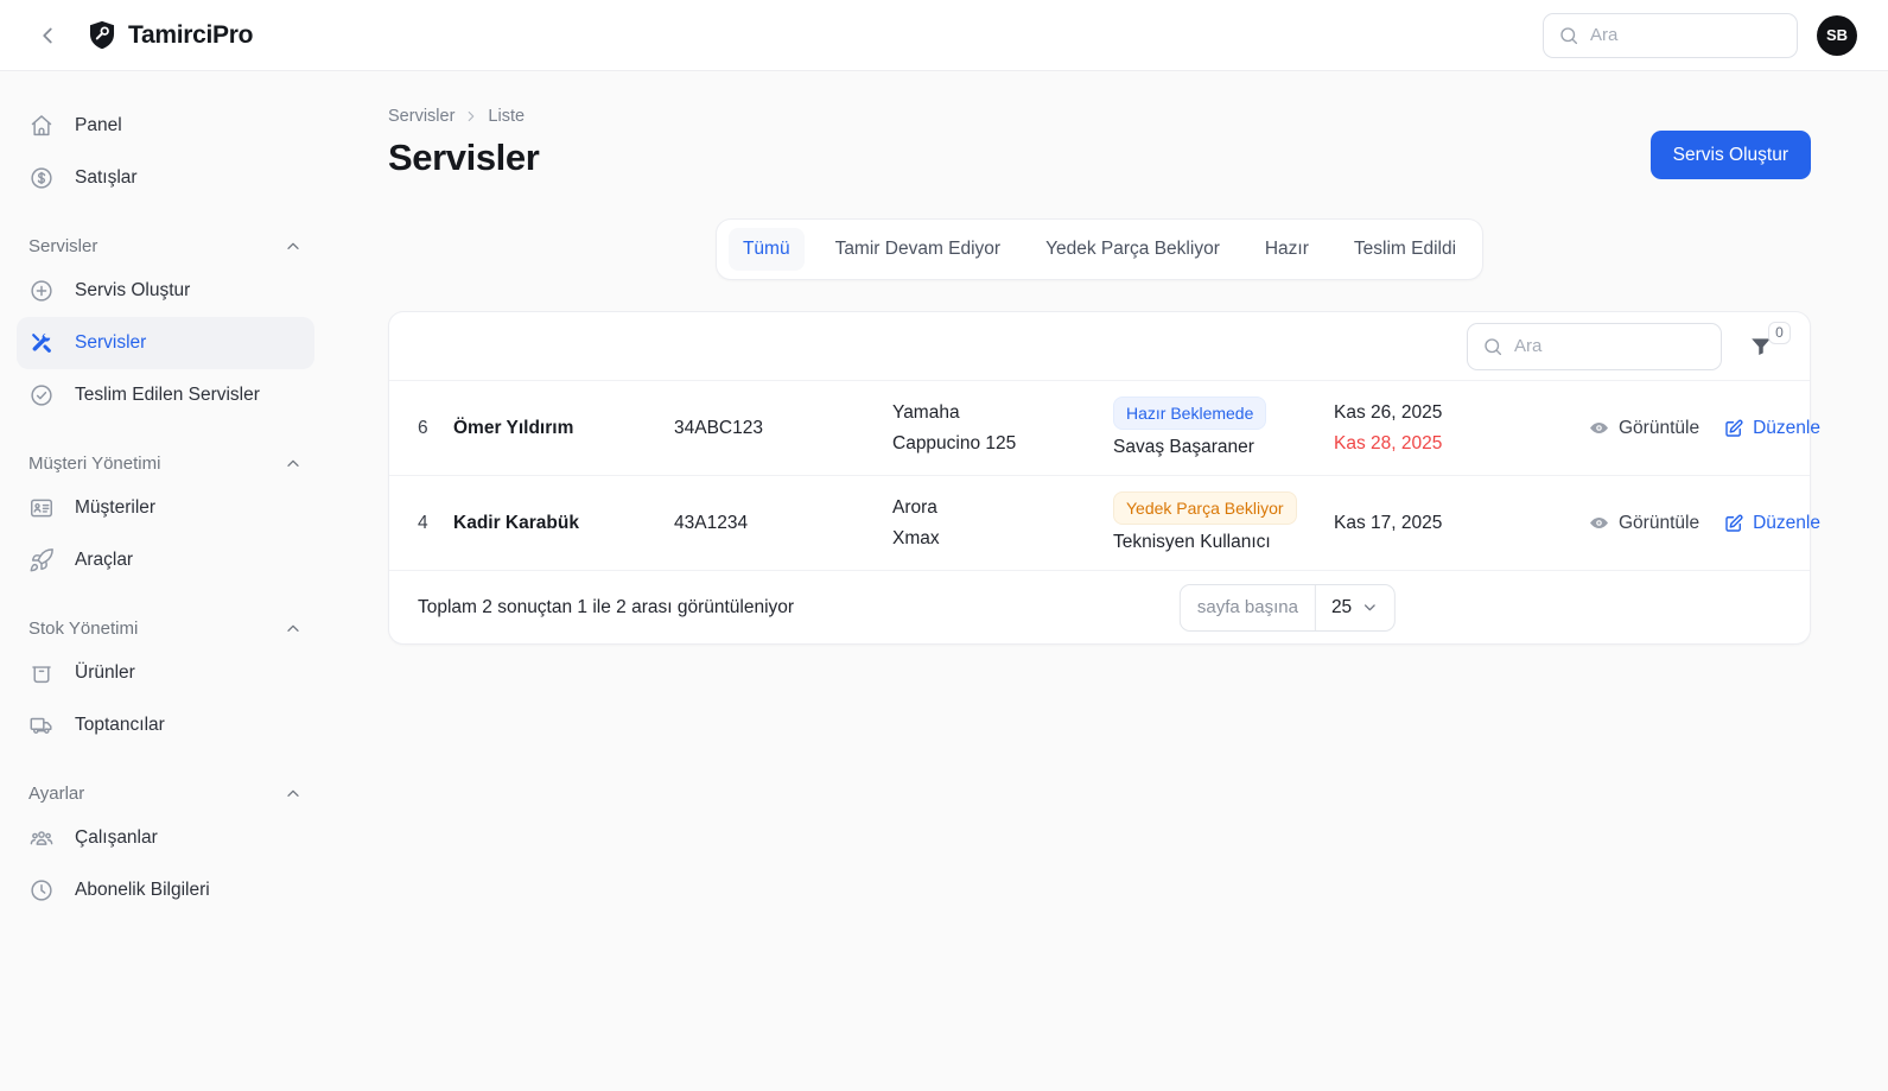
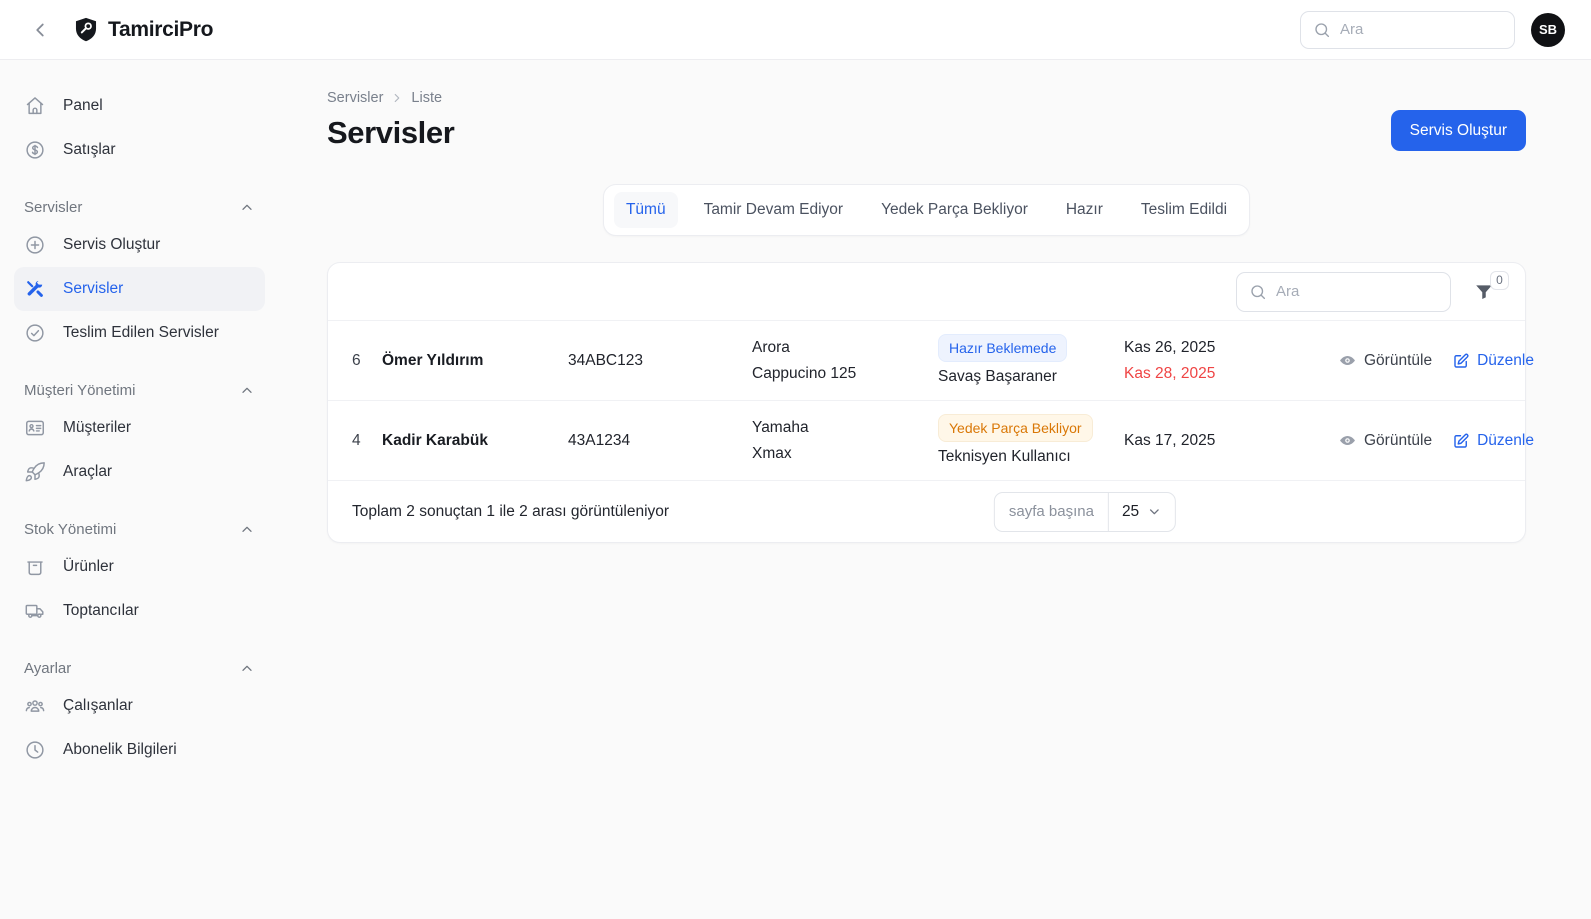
  TamirciPro
  Ara
  SB
  Panel
  Satışlar
  Servisler
  Servis Oluştur
  Servisler
  Teslim Edilen Servisler
  Müşteri Yönetimi
  Müşteriler
  Araçlar
  Stok Yönetimi
  Ürünler
  Toptancılar
  Ayarlar
  Çalışanlar
  Abonelik Bilgileri
  Servisler
  Liste
  Servisler
  Servis Oluştur
  Tümü
  Tamir Devam Ediyor
  Yedek Parça Bekliyor
  Hazır
  Teslim Edildi
  Ara
  0
  6
  Ömer Yıldırım
  34ABC123
- Yamaha
+ Arora
  Cappucino 125
  Hazır Beklemede
  Savaş Başaraner
  Kas 26, 2025
  Kas 28, 2025
  Görüntüle
  Düzenle
  4
  Kadir Karabük
  43A1234
- Arora
+ Yamaha
  Xmax
  Yedek Parça Bekliyor
  Teknisyen Kullanıcı
  Kas 17, 2025
  Görüntüle
  Düzenle
  Toplam 2 sonuçtan 1 ile 2 arası görüntüleniyor
  sayfa başına
  25
